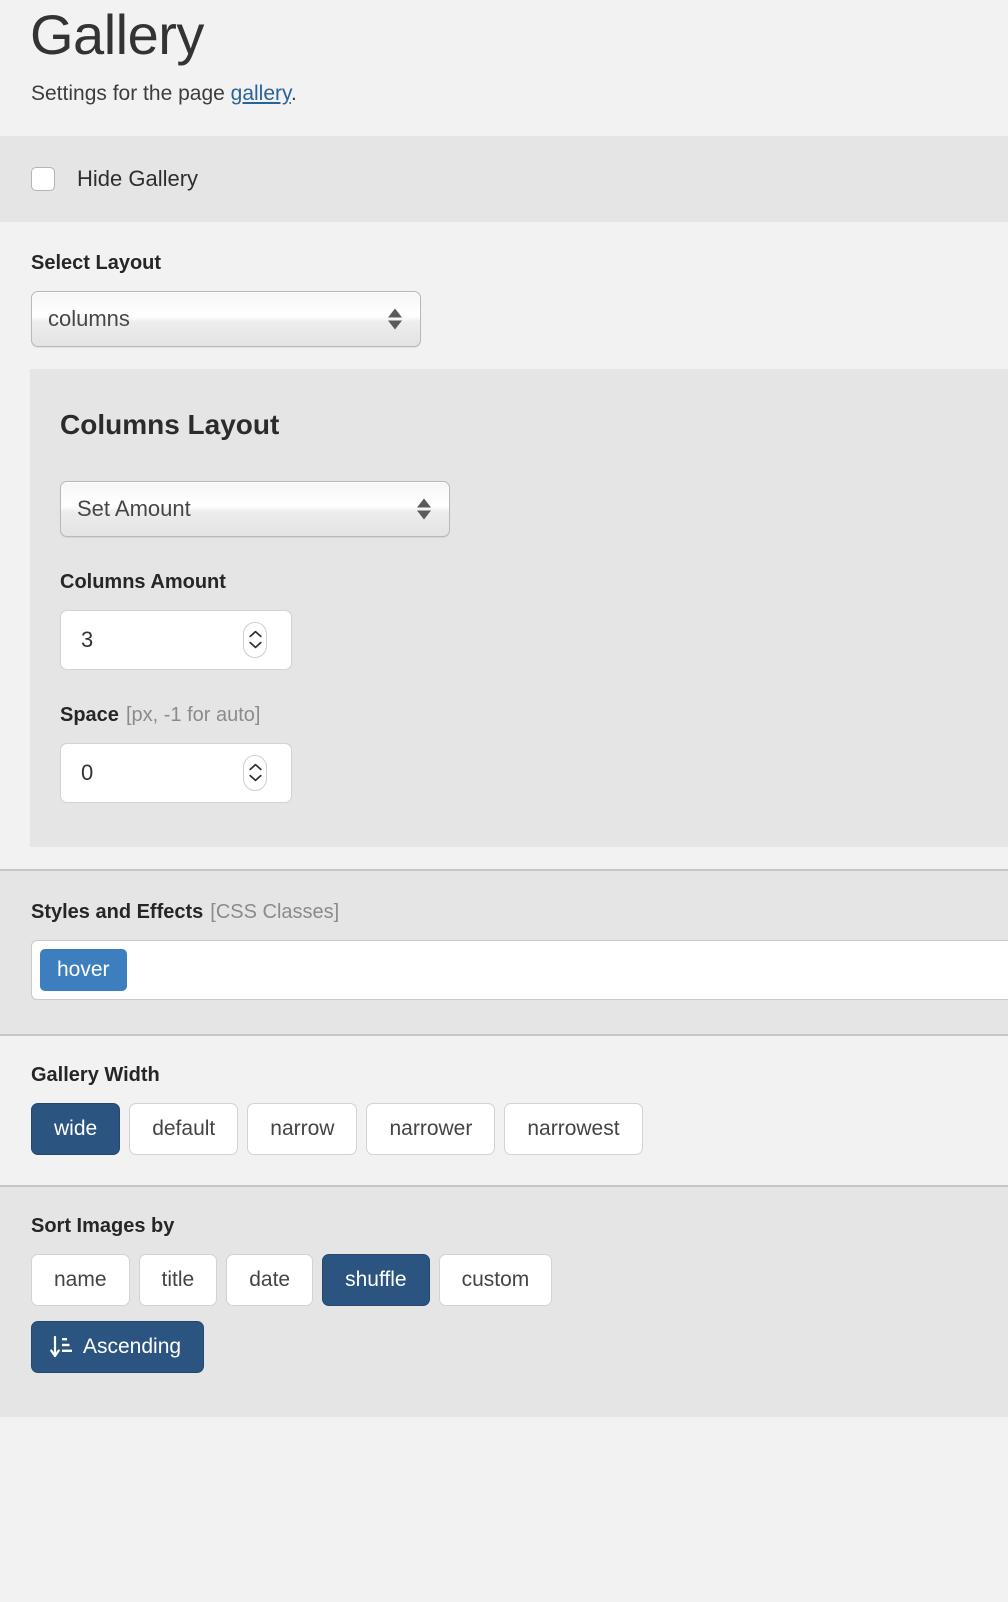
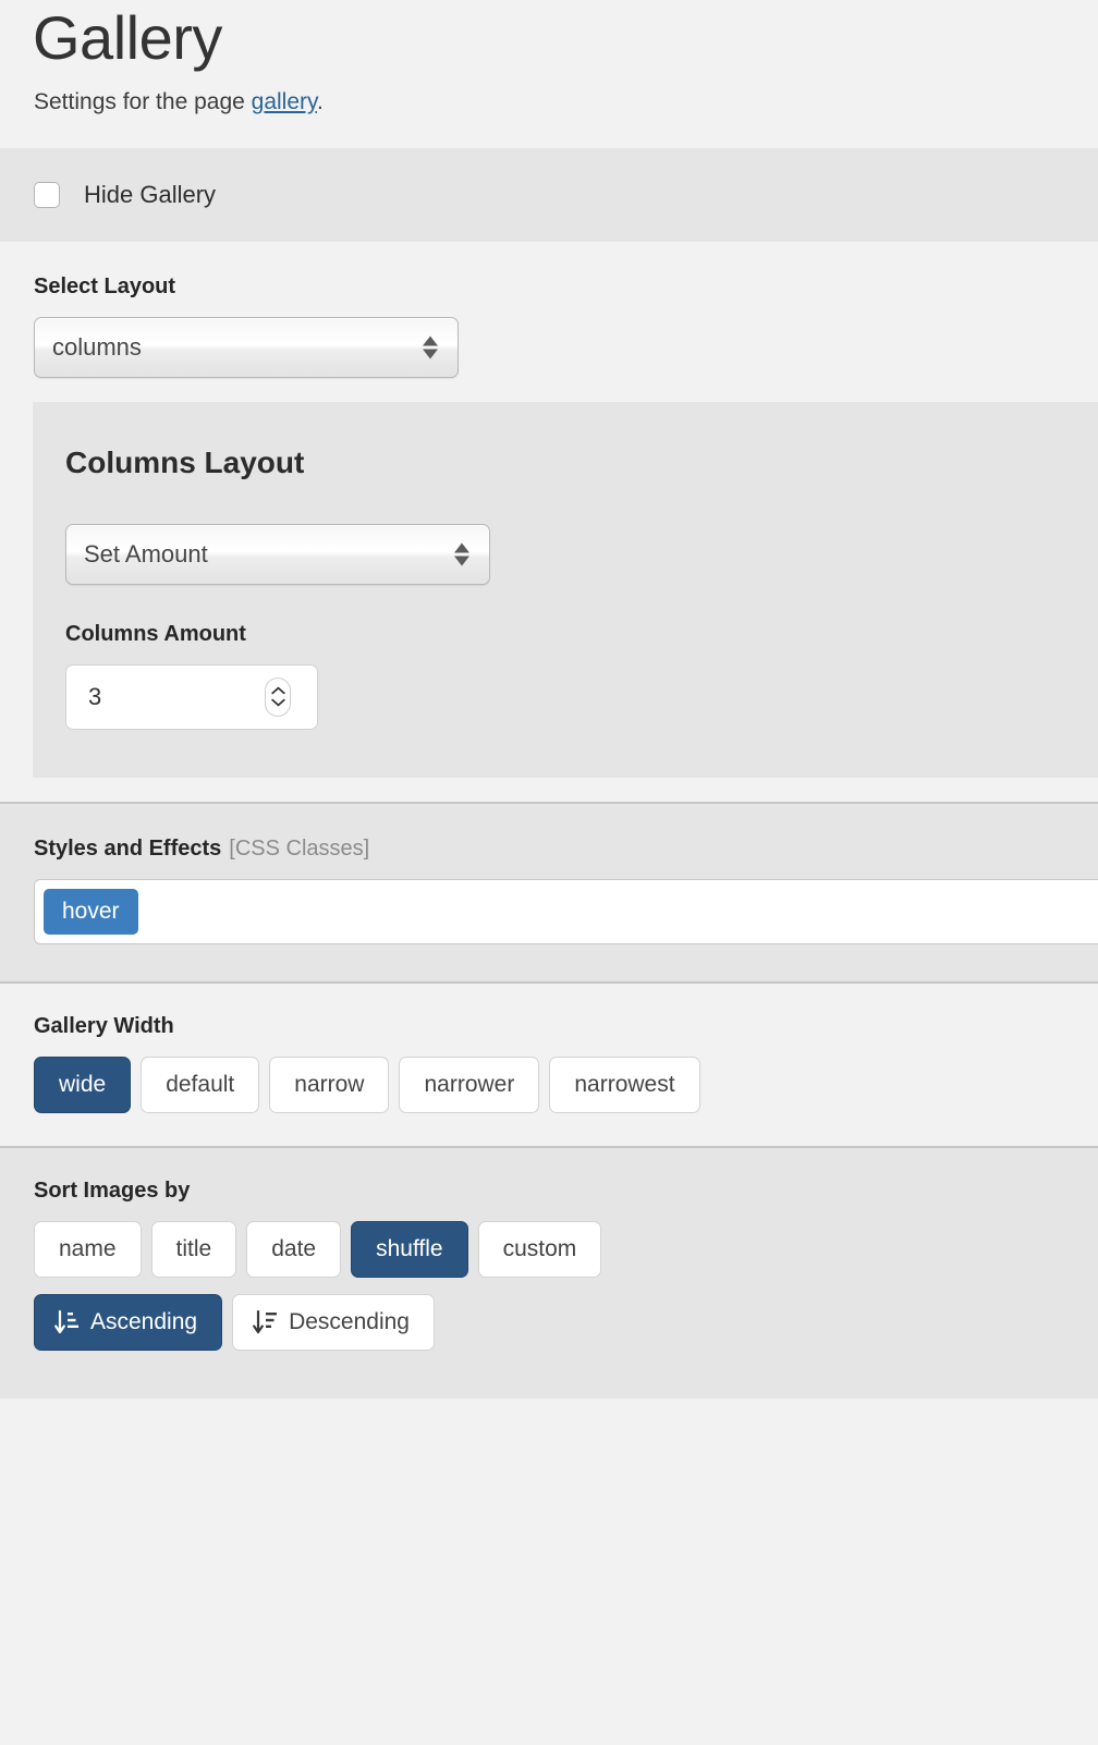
  Gallery
  Settings for the page gallery.
  Hide Gallery
  Select Layout
  columns
  Columns Layout
  Set Amount
  Columns Amount
  3
- Space [px, -1 for auto]
- 0
  Styles and Effects [CSS Classes]
  hover
  Gallery Width
  wide
  default
  narrow
  narrower
  narrowest
  Sort Images by
  name
  title
  date
  shuffle
  custom
  Ascending
+ Descending
